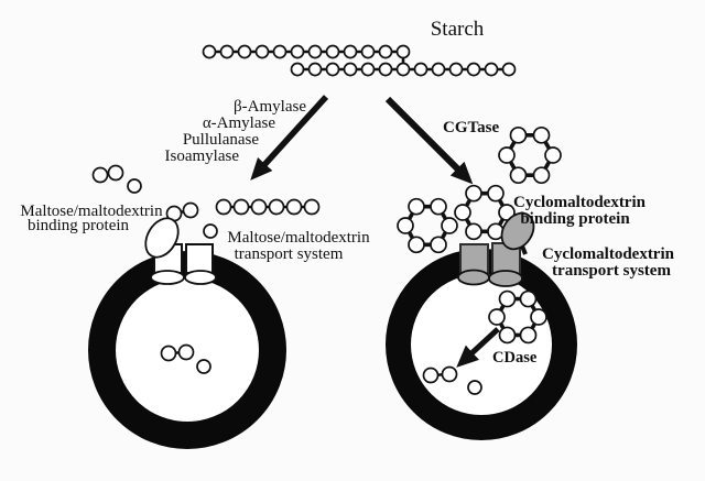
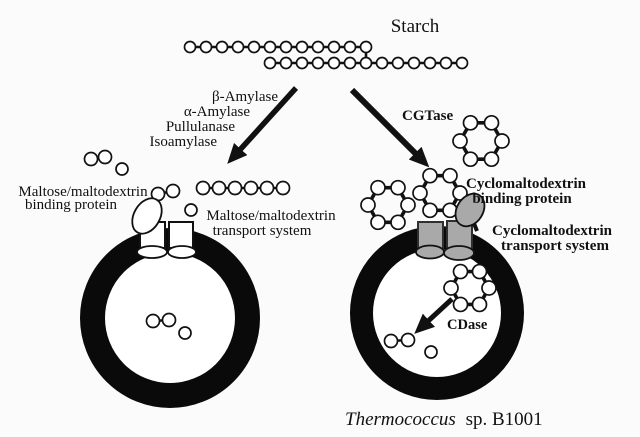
  Starch
  β-Amylase
  α-Amylase
  Pullulanase
  Isoamylase
  CGTase
  Maltose/maltodextrin
  binding protein
  Maltose/maltodextrin
  transport system
  Cyclomaltodextrin
  binding protein
  Cyclomaltodextrin
  transport system
  CDase
+ Thermococcus sp. B1001
